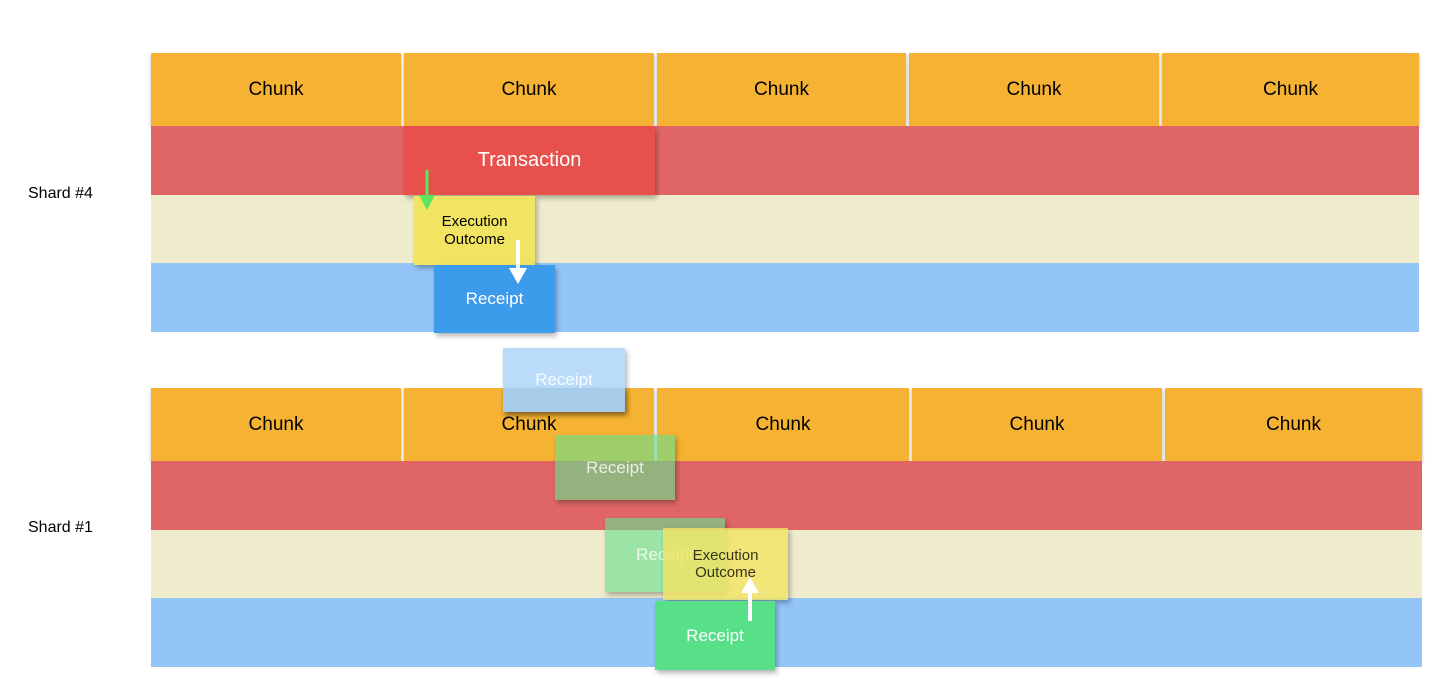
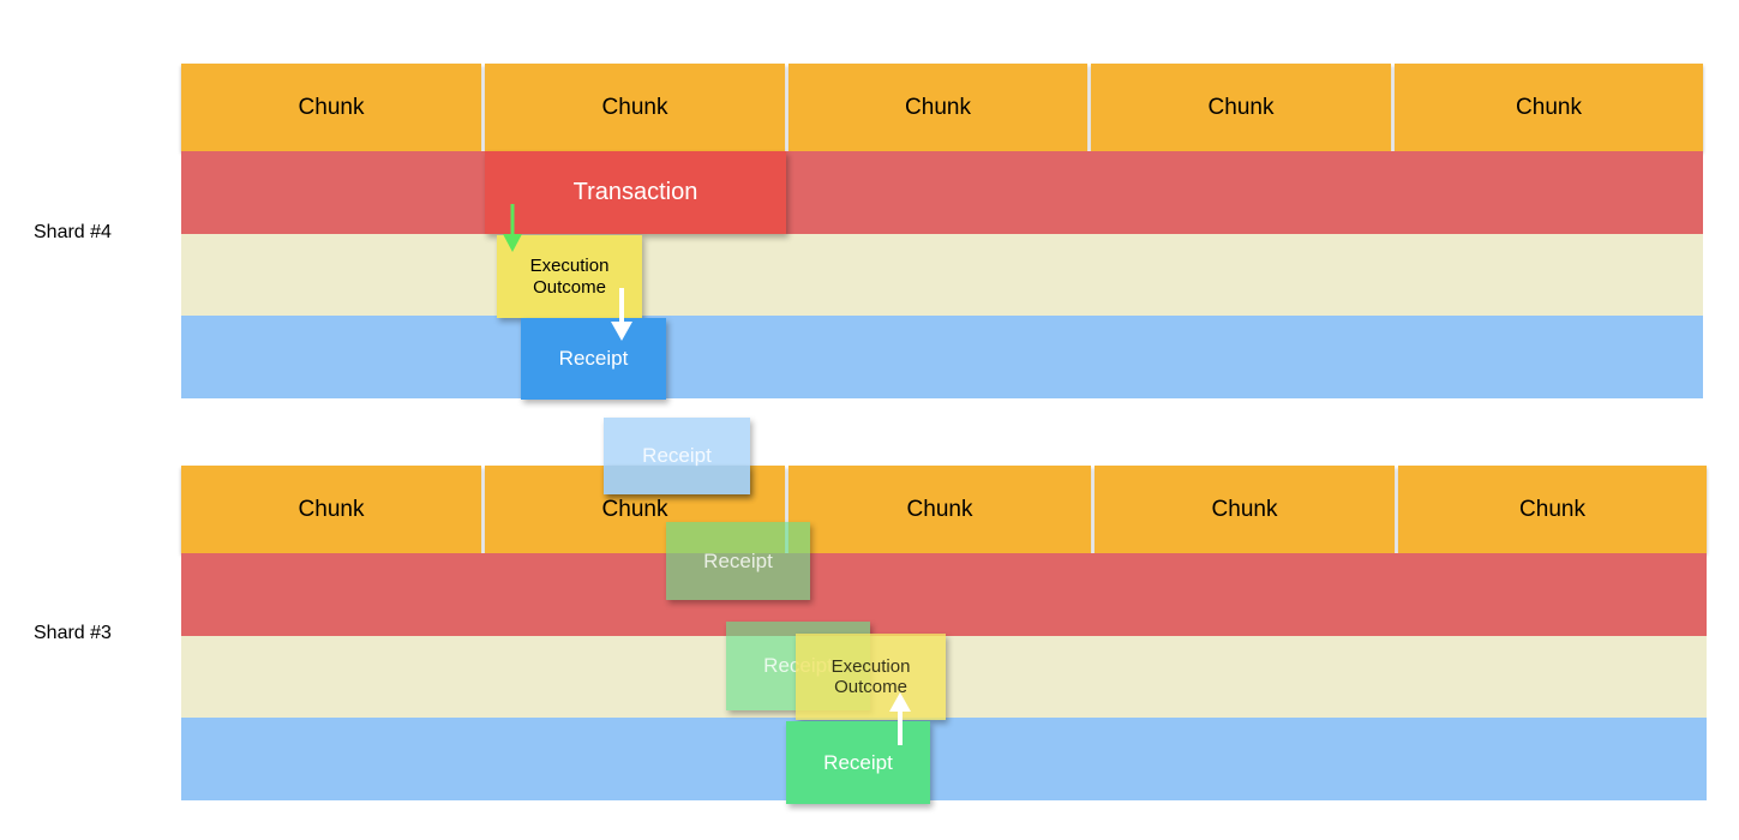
  Shard #4
  Chunk
  Chunk
  Chunk
  Chunk
  Chunk
  Transaction
  Execution
  Outcome
  Receipt
- Shard #1
+ Shard #3
  Receipt
  Chunk
  Chunk
  Chunk
  Chunk
  Chunk
  Receipt
  Receipt
  Execution
  Outcome
  Receipt
